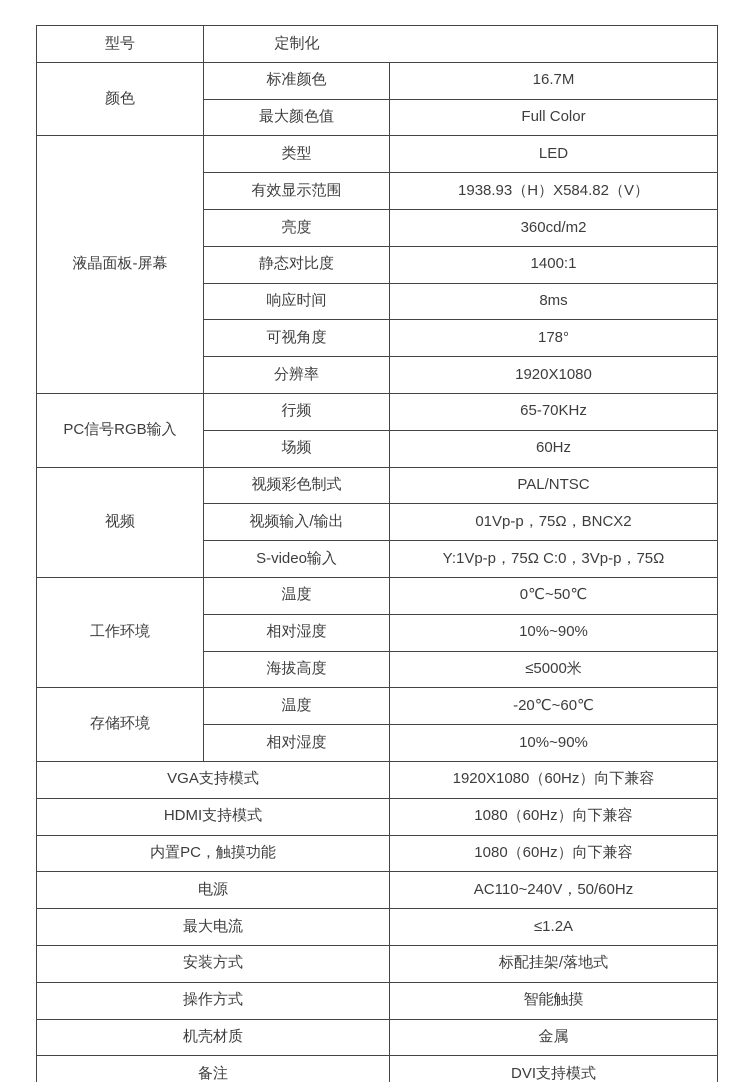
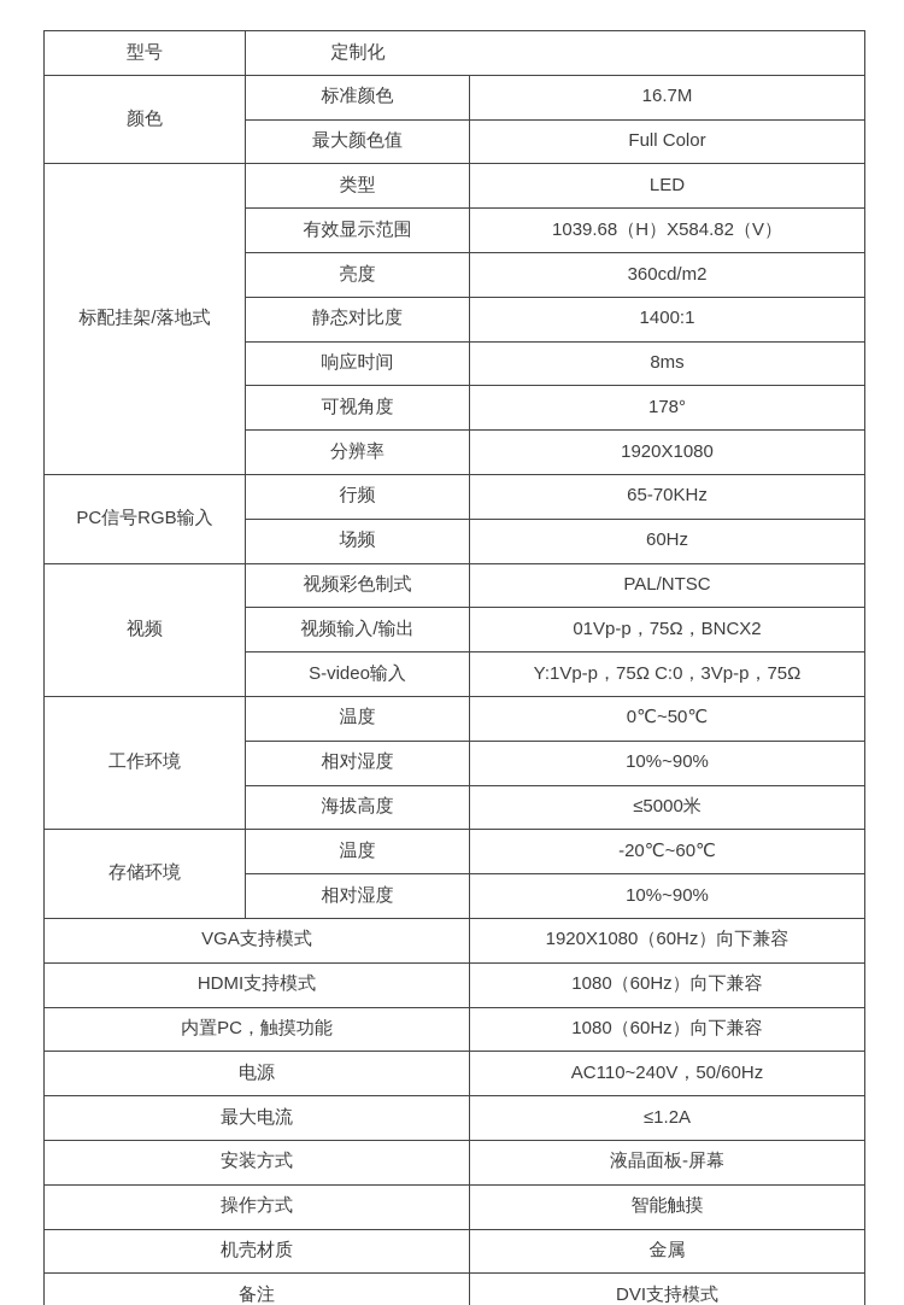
  型号	定制化
  颜色	标准颜色	16.7M
  最大颜色值	Full Color
- 液晶面板-屏幕	类型	LED
+ 标配挂架/落地式	类型	LED
- 有效显示范围	1938.93（H）X584.82（V）
+ 有效显示范围	1039.68（H）X584.82（V）
  亮度	360cd/m2
  静态对比度	1400:1
  响应时间	8ms
  可视角度	178°
  分辨率	1920X1080
  PC信号RGB输入	行频	65-70KHz
  场频	60Hz
  视频	视频彩色制式	PAL/NTSC
  视频输入/输出	01Vp-p，75Ω，BNCX2
  S-video输入	Y:1Vp-p，75Ω C:0，3Vp-p，75Ω
  工作环境	温度	0℃~50℃
  相对湿度	10%~90%
  海拔高度	≤5000米
  存储环境	温度	-20℃~60℃
  相对湿度	10%~90%
  VGA支持模式	1920X1080（60Hz）向下兼容
  HDMI支持模式	1080（60Hz）向下兼容
  内置PC，触摸功能	1080（60Hz）向下兼容
  电源	AC110~240V，50/60Hz
  最大电流	≤1.2A
- 安装方式	标配挂架/落地式
+ 安装方式	液晶面板-屏幕
  操作方式	智能触摸
  机壳材质	金属
  备注	DVI支持模式
